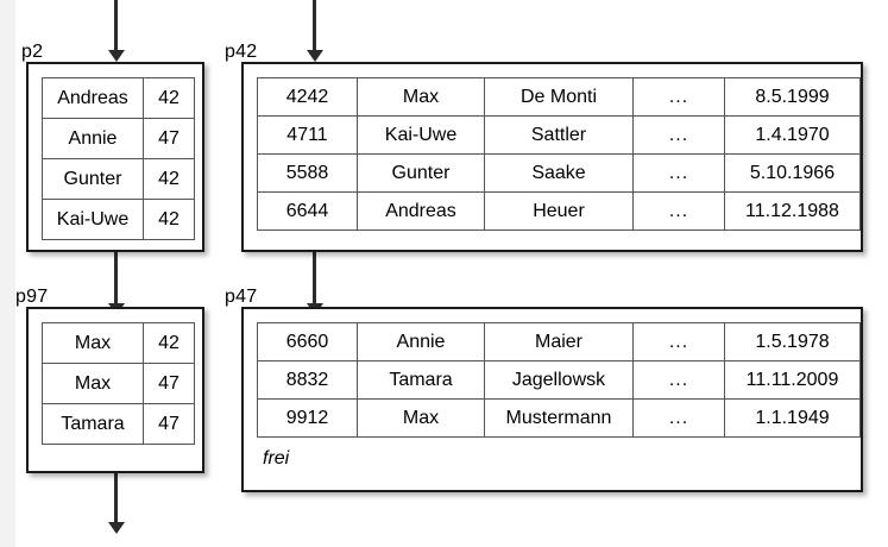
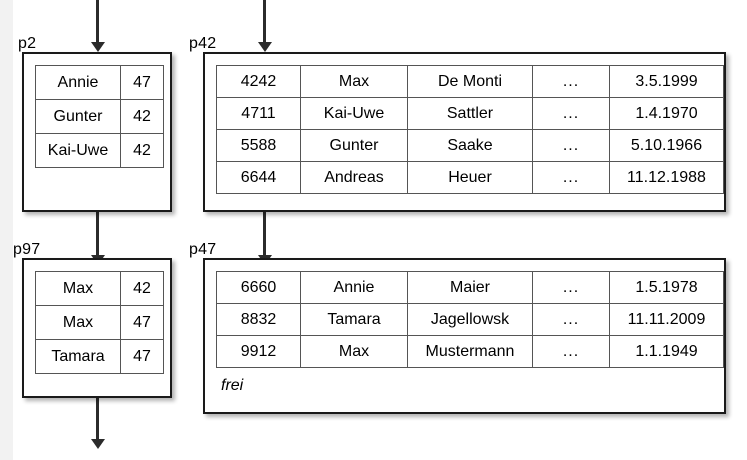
  p2
- Andreas	42
  Annie	47
  Gunter	42
  Kai-Uwe	42
  p42
- 4242	Max	De Monti	...	8.5.1999
+ 4242	Max	De Monti	...	3.5.1999
  4711	Kai-Uwe	Sattler	...	1.4.1970
  5588	Gunter	Saake	...	5.10.1966
  6644	Andreas	Heuer	...	11.12.1988
  p97
  Max	42
  Max	47
  Tamara	47
  p47
  6660	Annie	Maier	...	1.5.1978
  8832	Tamara	Jagellowsk	...	11.11.2009
  9912	Max	Mustermann	...	1.1.1949
  frei
